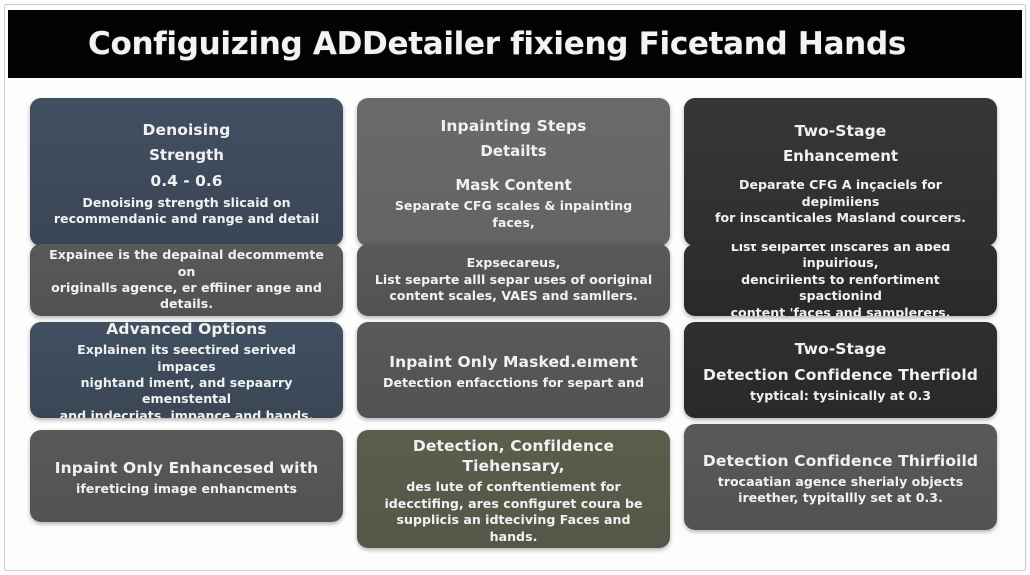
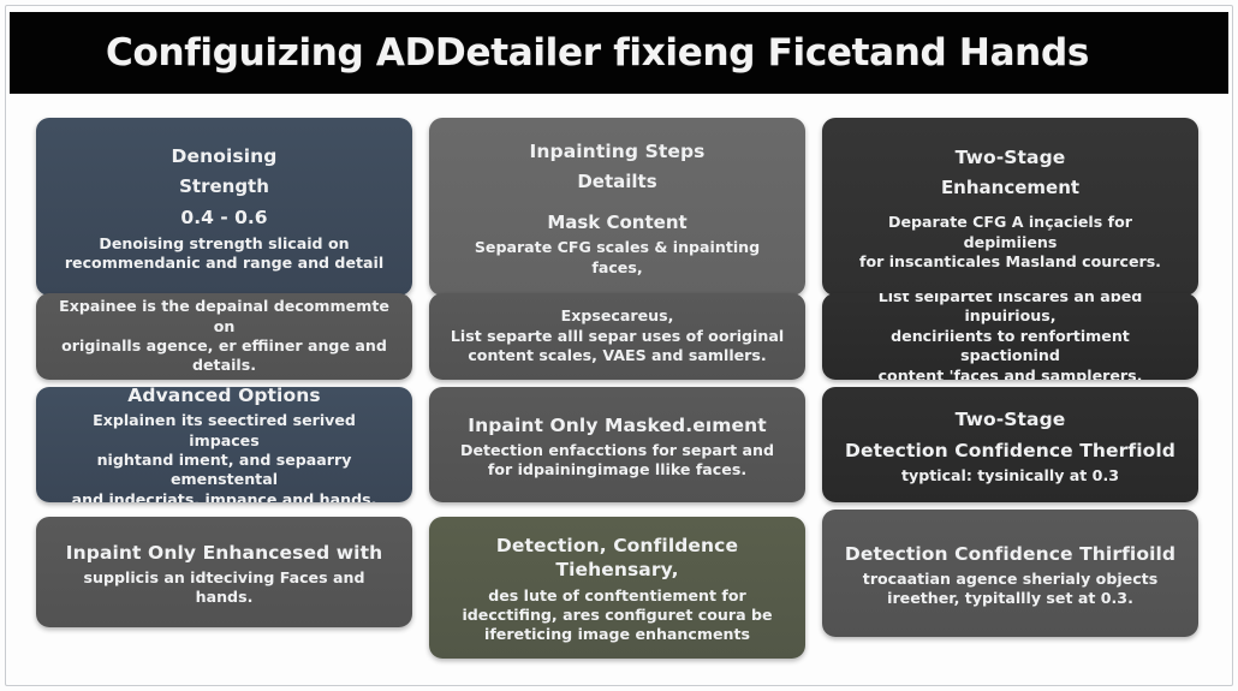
  Configuizing ADDetailer fixieng Ficetand Hands
  Denoising
  Strength
  0.4 - 0.6
  Denoising strength slicaid on
  recommendanic and range and detail
  Expainee is the depainal decommemte on
  originalls agence, er effiiner ange and details.
  Advanced Options
  Explainen its seectired serived impaces
  nightand iment, and sepaarry emenstental
  and indecriats, impance and hands.
  Inpaint Only Enhancesed with
- ifereticing image enhancments
+ supplicis an idteciving Faces and hands.
  Inpainting Steps
  Detailts
  Mask Content
  Separate CFG scales & inpainting faces,
  Expsecareus,
  List separte alll separ uses of ooriginal
  content scales, VAES and samllers.
  Inpaint Only Masked.eıment
  Detection enfacctions for separt and
+ for idpainingimage llike faces.
  Detection, Confildence Tiehensary,
  des lute of conftentiement for
  idecctifing, ares configuret coura be
- supplicis an idteciving Faces and hands.
+ ifereticing image enhancments
  Two-Stage
  Enhancement
  Deparate CFG A inçaciels for depimiiens
  for inscanticales Masland courcers.
  List seipartet inscares an abed inpuirious,
  denciriients to renfortiment spactionind
  content 'faces and samplerers.
  Two-Stage
  Detection Confidence Therfiold
  typtical: tysinically at 0.3
  Detection Confidence Thirfioild
  trocaatian agence sherialy objects
  ireether, typitallly set at 0.3.
